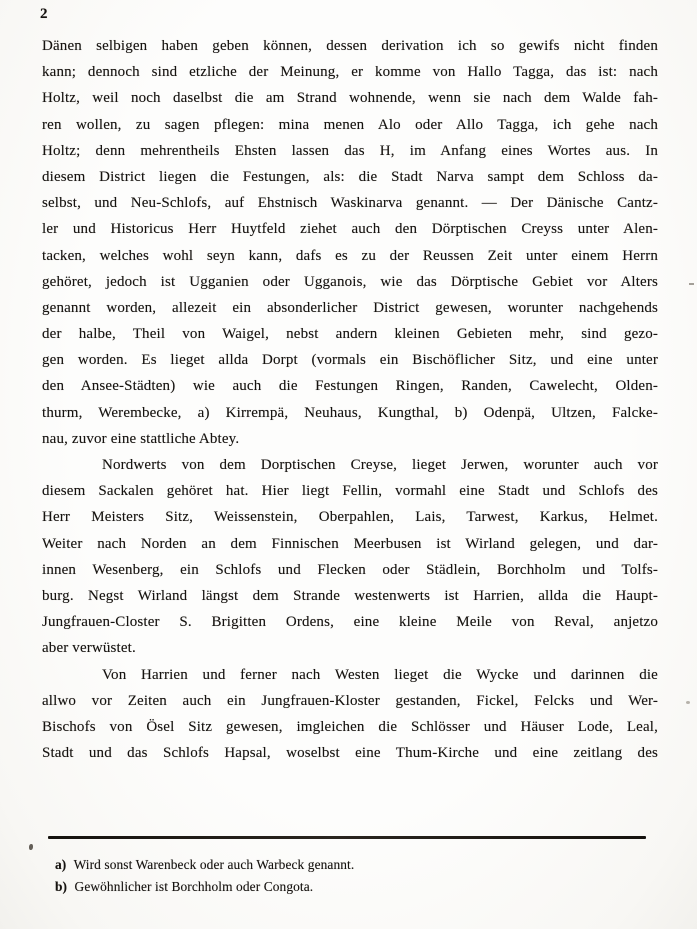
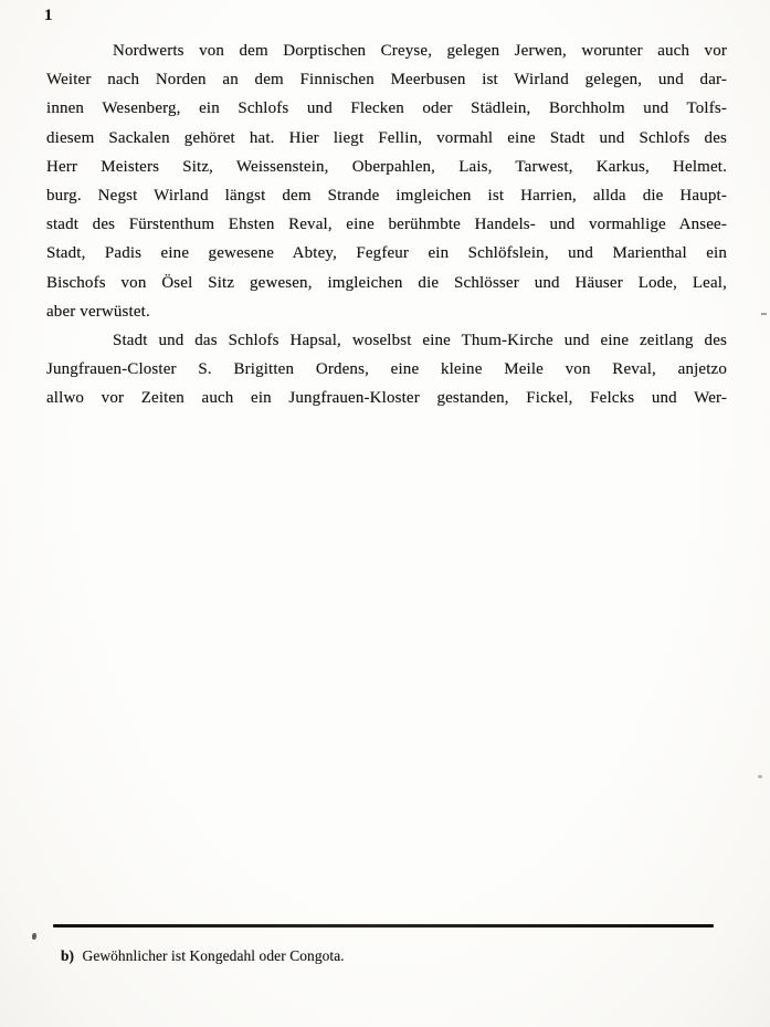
- 2
+ 1
- Dänen selbigen haben geben können, dessen derivation ich so gewifs nicht finden
- kann; dennoch sind etzliche der Meinung, er komme von Hallo Tagga, das ist: nach
- Holtz, weil noch daselbst die am Strand wohnende, wenn sie nach dem Walde fah-
- ren wollen, zu sagen pflegen: mina menen Alo oder Allo Tagga, ich gehe nach
- Holtz; denn mehrentheils Ehsten lassen das H, im Anfang eines Wortes aus. In
- diesem District liegen die Festungen, als: die Stadt Narva sampt dem Schloss da-
- selbst, und Neu-Schlofs, auf Ehstnisch Waskinarva genannt. — Der Dänische Cantz-
- ler und Historicus Herr Huytfeld ziehet auch den Dörptischen Creyss unter Alen-
- tacken, welches wohl seyn kann, dafs es zu der Reussen Zeit unter einem Herrn
- gehöret, jedoch ist Ugganien oder Ugganois, wie das Dörptische Gebiet vor Alters
- genannt worden, allezeit ein absonderlicher District gewesen, worunter nachgehends
- der halbe, Theil von Waigel, nebst andern kleinen Gebieten mehr, sind gezo-
- gen worden. Es lieget allda Dorpt (vormals ein Bischöflicher Sitz, und eine unter
- den Ansee-Städten) wie auch die Festungen Ringen, Randen, Cawelecht, Olden-
- thurm, Werembecke, a) Kirrempä, Neuhaus, Kungthal, b) Odenpä, Ultzen, Falcke-
- nau, zuvor eine stattliche Abtey.
- Nordwerts von dem Dorptischen Creyse, lieget Jerwen, worunter auch vor
+ Nordwerts von dem Dorptischen Creyse, gelegen Jerwen, worunter auch vor
- diesem Sackalen gehöret hat. Hier liegt Fellin, vormahl eine Stadt und Schlofs des
+ Weiter nach Norden an dem Finnischen Meerbusen ist Wirland gelegen, und dar-
- Herr Meisters Sitz, Weissenstein, Oberpahlen, Lais, Tarwest, Karkus, Helmet.
+ innen Wesenberg, ein Schlofs und Flecken oder Städlein, Borchholm und Tolfs-
- Weiter nach Norden an dem Finnischen Meerbusen ist Wirland gelegen, und dar-
+ diesem Sackalen gehöret hat. Hier liegt Fellin, vormahl eine Stadt und Schlofs des
- innen Wesenberg, ein Schlofs und Flecken oder Städlein, Borchholm und Tolfs-
+ Herr Meisters Sitz, Weissenstein, Oberpahlen, Lais, Tarwest, Karkus, Helmet.
- burg. Negst Wirland längst dem Strande westenwerts ist Harrien, allda die Haupt-
+ burg. Negst Wirland längst dem Strande imgleichen ist Harrien, allda die Haupt-
+ stadt des Fürstenthum Ehsten Reval, eine berühmbte Handels- und vormahlige Ansee-
+ Stadt, Padis eine gewesene Abtey, Fegfeur ein Schlöfslein, und Marienthal ein
- Jungfrauen-Closter S. Brigitten Ordens, eine kleine Meile von Reval, anjetzo
+ Bischofs von Ösel Sitz gewesen, imgleichen die Schlösser und Häuser Lode, Leal,
  aber verwüstet.
- Von Harrien und ferner nach Westen lieget die Wycke und darinnen die
- allwo vor Zeiten auch ein Jungfrauen-Kloster gestanden, Fickel, Felcks und Wer-
+ Stadt und das Schlofs Hapsal, woselbst eine Thum-Kirche und eine zeitlang des
- Bischofs von Ösel Sitz gewesen, imgleichen die Schlösser und Häuser Lode, Leal,
+ Jungfrauen-Closter S. Brigitten Ordens, eine kleine Meile von Reval, anjetzo
- Stadt und das Schlofs Hapsal, woselbst eine Thum-Kirche und eine zeitlang des
+ allwo vor Zeiten auch ein Jungfrauen-Kloster gestanden, Fickel, Felcks und Wer-
- a) Wird sonst Warenbeck oder auch Warbeck genannt.
- b) Gewöhnlicher ist Borchholm oder Congota.
+ b) Gewöhnlicher ist Kongedahl oder Congota.
